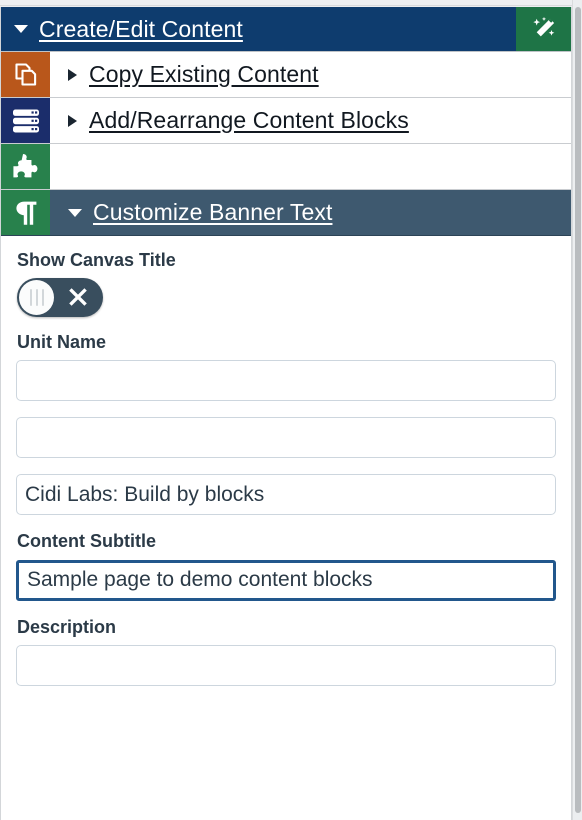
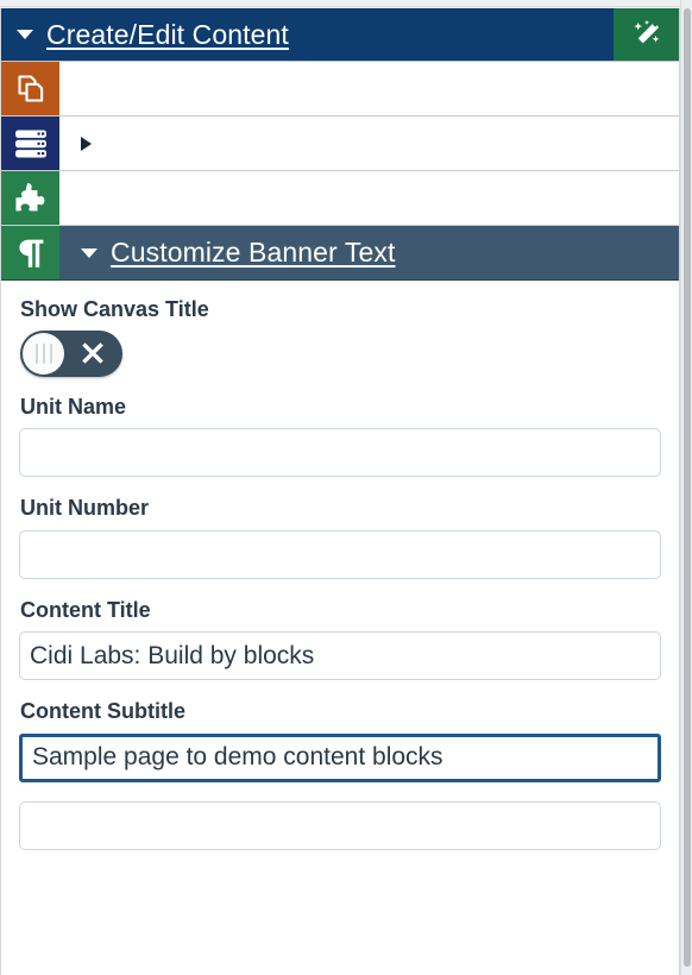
  Create/Edit Content
- Copy Existing Content
- Add/Rearrange Content Blocks
  Customize Banner Text
  Show Canvas Title
  Unit Name
+ Unit Number
+ Content Title
  Cidi Labs: Build by blocks
  Content Subtitle
  Sample page to demo content blocks
- Description
